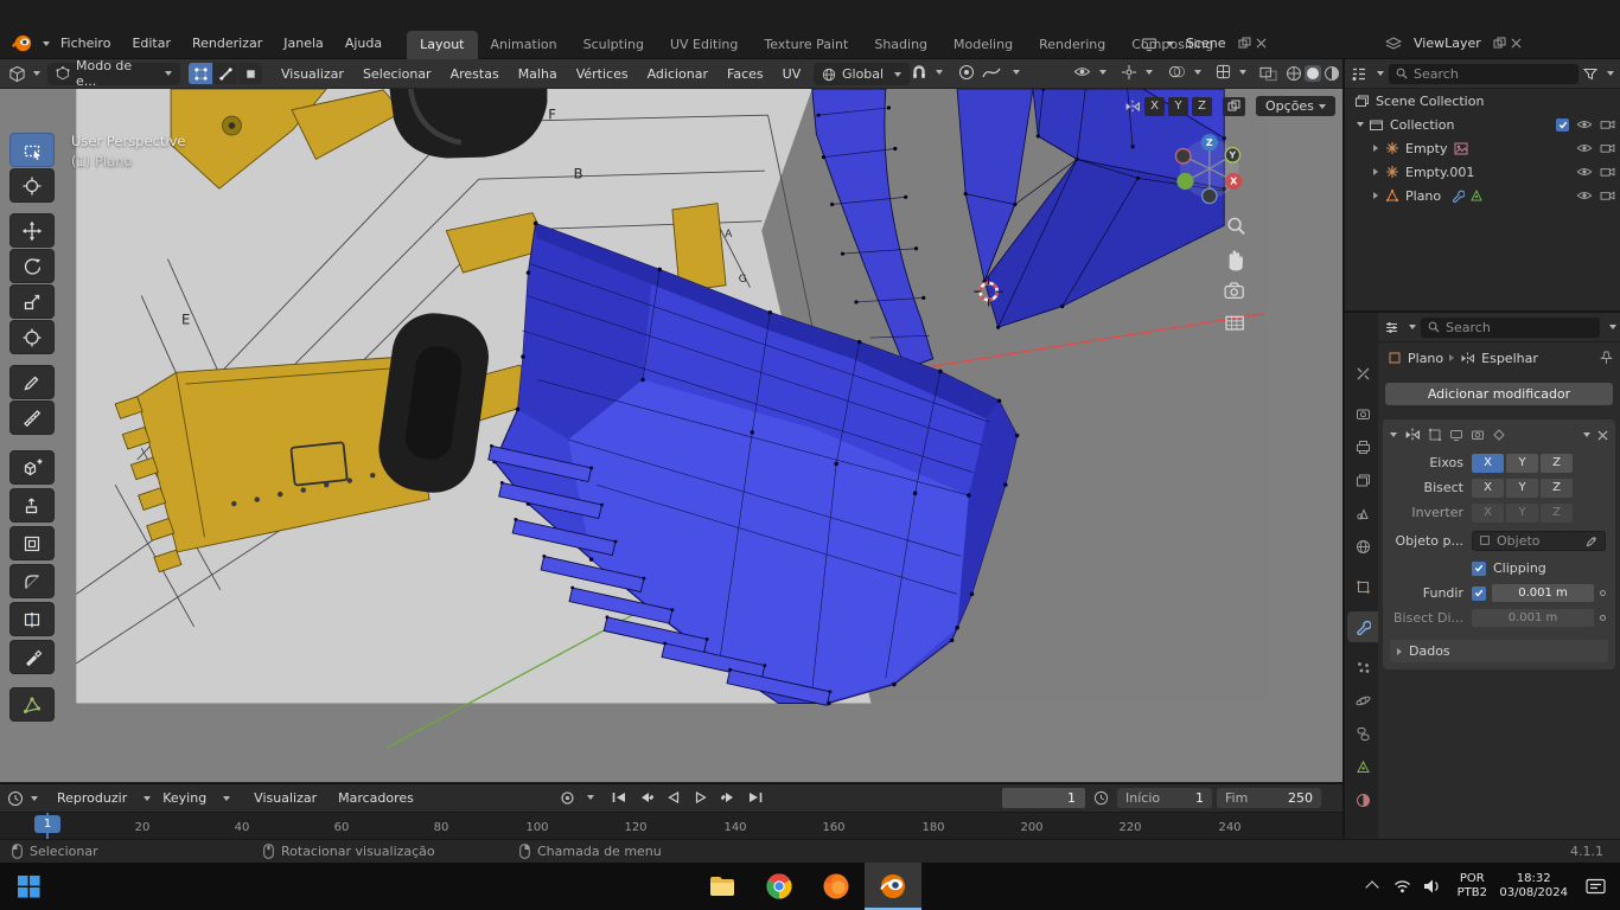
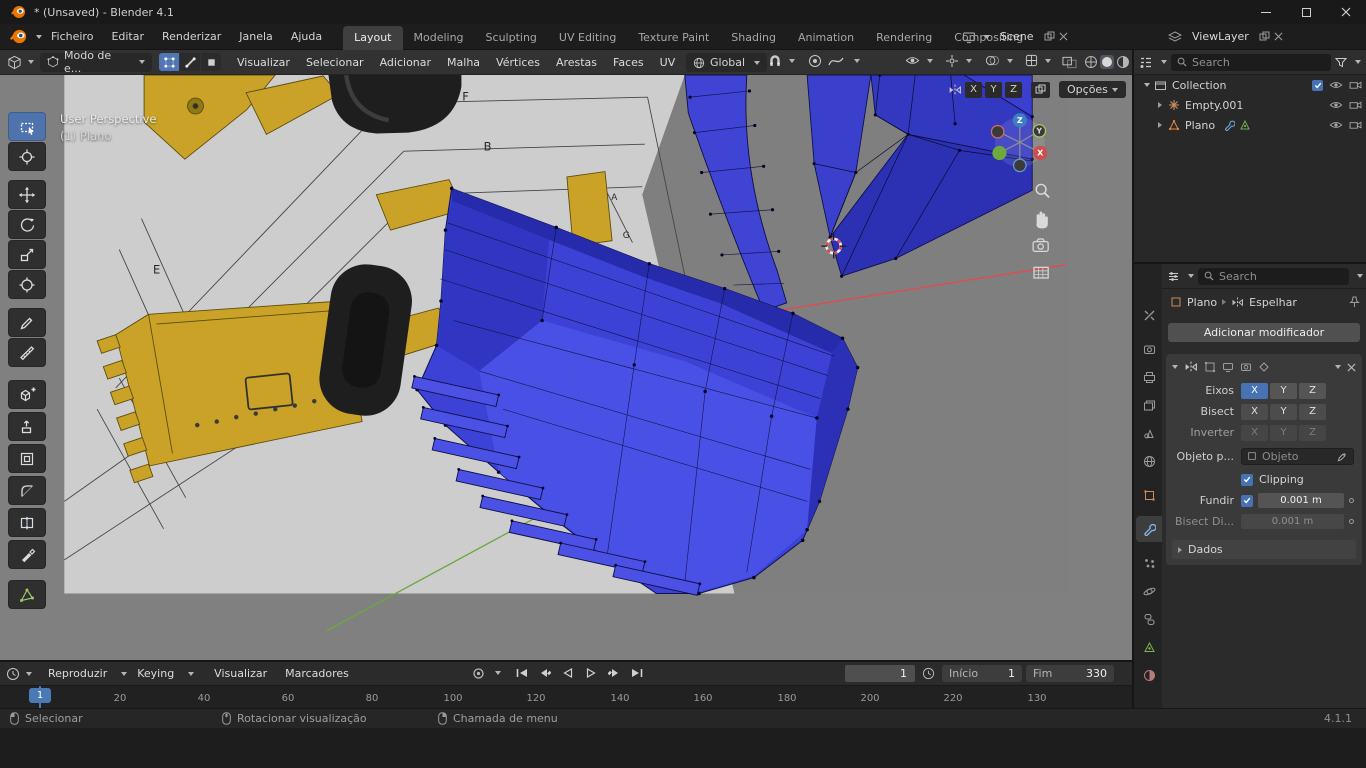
+ * (Unsaved) - Blender 4.1
  Ficheiro
  Editar
  Renderizar
  Janela
  Ajuda
  Layout
- Animation
+ Modeling
  Sculpting
  UV Editing
  Texture Paint
  Shading
- Modeling
+ Animation
  Rendering
  Copositing
  Scene
  ViewLayer
  Modo de e...
  Visualizar
  Selecionar
- Arestas
+ Adicionar
  Malha
  Vértices
- Adicionar
+ Arestas
  Faces
  UV
  Global
  F
  B
  A
  G
  E
  Z
  Y
  X
  User Perspective
  (1) Plano
  X
  Y
  Z
  Opções
  Search
- Scene Collection
  Collection
- Empty
  Empty.001
  Plano
  Search
  Plano
  Espelhar
  Adicionar modificador
  Eixos
  X
  Y
  Z
  Bisect
  X
  Y
  Z
  Inverter
  X
  Y
  Z
  Objeto p...
  Objeto
  Clipping
  Fundir
  0.001 m
  Bisect Di...
  0.001 m
  Dados
  Reproduzir
  Keying
  Visualizar
  Marcadores
  1
  Início
  1
  Fim
- 250
+ 330
  20
  40
  60
  80
  100
  120
  140
  160
  180
  200
  220
- 240
+ 130
  1
  Selecionar
  Rotacionar visualização
  Chamada de menu
  4.1.1
- POR
- PTB2
- 18:32
- 03/08/2024
